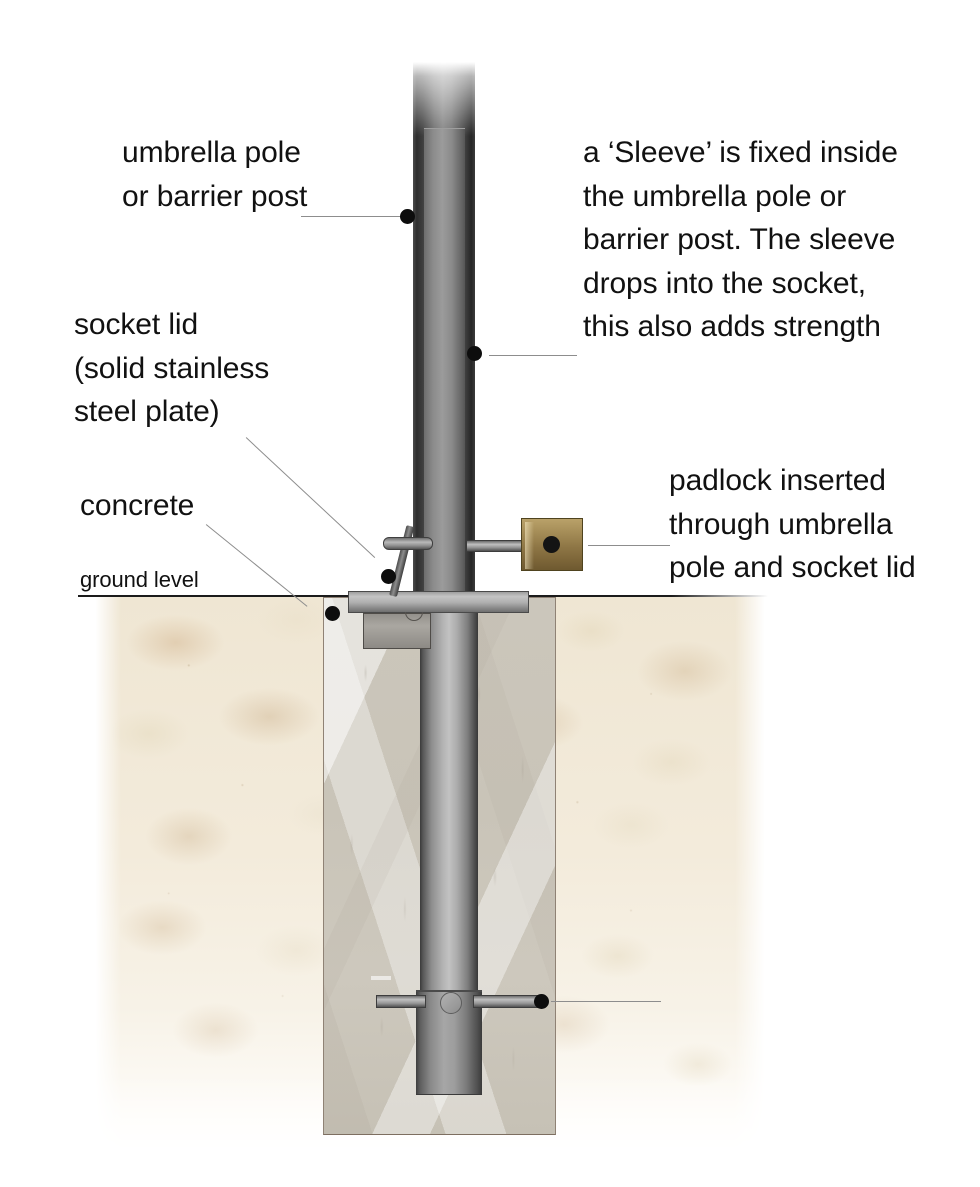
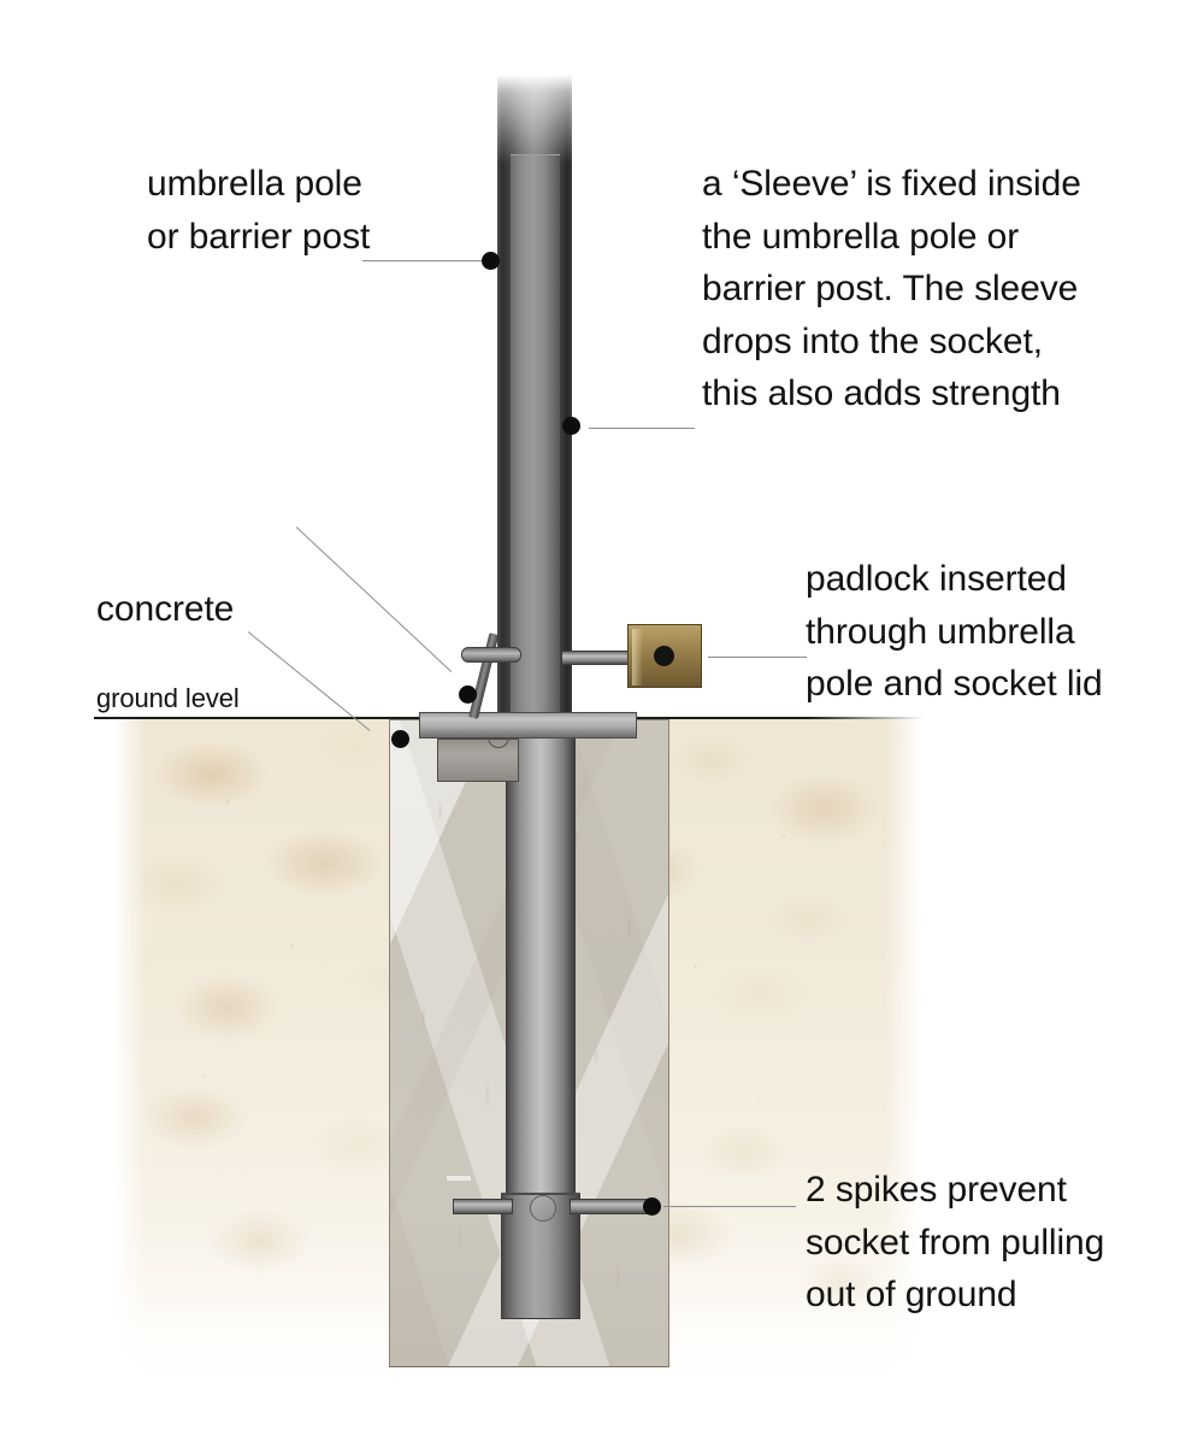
  umbrella pole
  or barrier post
  a ‘Sleeve’ is fixed inside
  the umbrella pole or
  barrier post. The sleeve
  drops into the socket,
  this also adds strength
- socket lid
- (solid stainless
- steel plate)
  concrete
  ground level
  padlock inserted
  through umbrella
  pole and socket lid
+ 2 spikes prevent
+ socket from pulling
+ out of ground
